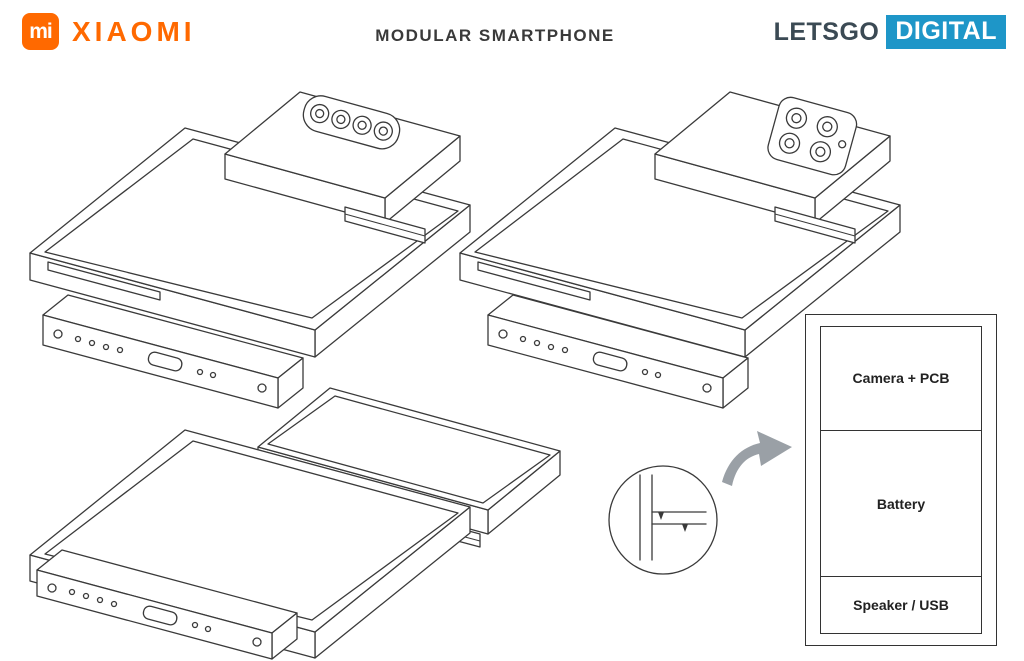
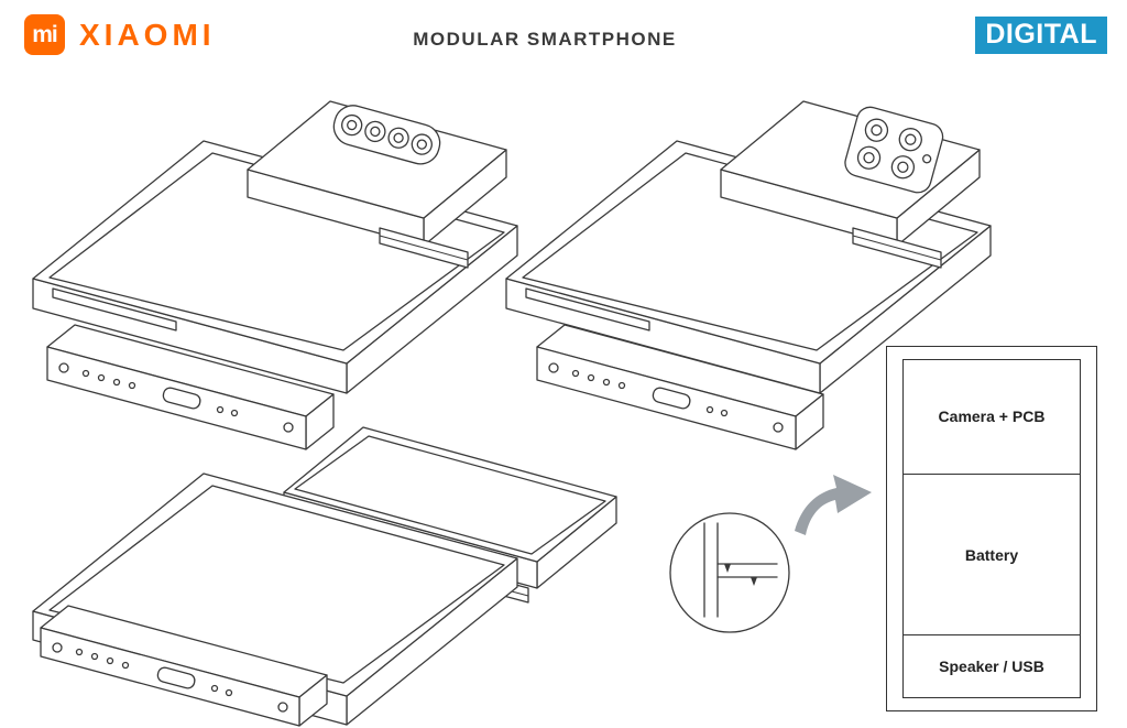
  mi
  XIAOMI
  MODULAR SMARTPHONE
- LETSGO
  DIGITAL
  Camera + PCB
  Battery
  Speaker / USB
